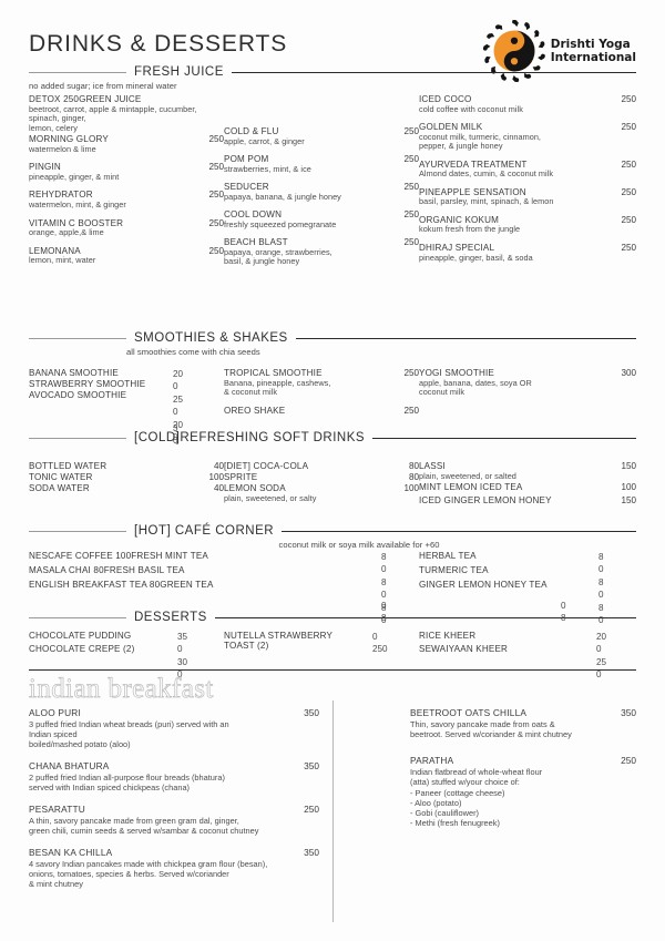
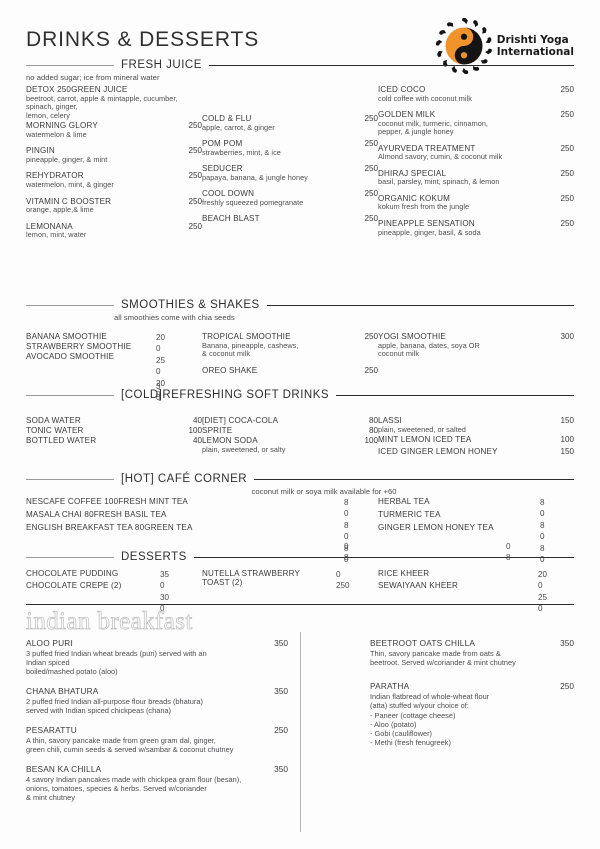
  DRINKS & DESSERTS
  Drishti Yoga
  International
  FRESH JUICE
  no added sugar; ice from mineral water
  DETOX 250GREEN JUICE
  beetroot, carrot, apple & mintapple, cucumber, spinach, ginger,
  lemon, celery
  MORNING GLORY
  250
  watermelon & lime
  PINGIN
  250
  pineapple, ginger, & mint
  REHYDRATOR
  250
  watermelon, mint, & ginger
  VITAMIN C BOOSTER
  250
  orange, apple,& lime
  LEMONANA
  250
  lemon, mint, water
  COLD & FLU
  250
  apple, carrot, & ginger
  POM POM
  250
  strawberries, mint, & ice
  SEDUCER
  250
  papaya, banana, & jungle honey
  COOL DOWN
  250
  freshly squeezed pomegranate
  BEACH BLAST
  250
- papaya, orange, strawberries,
- basil, & jungle honey
  ICED COCO
  250
  cold coffee with coconut milk
  GOLDEN MILK
  250
  coconut milk, turmeric, cinnamon,
  pepper, & jungle honey
  AYURVEDA TREATMENT
  250
- Almond dates, cumin, & coconut milk
+ Almond savory, cumin, & coconut milk
- PINEAPPLE SENSATION
+ DHIRAJ SPECIAL
  250
  basil, parsley, mint, spinach, & lemon
  ORGANIC KOKUM
  250
  kokum fresh from the jungle
- DHIRAJ SPECIAL
+ PINEAPPLE SENSATION
  250
  pineapple, ginger, basil, & soda
  SMOOTHIES & SHAKES
  all smoothies come with chia seeds
  BANANA SMOOTHIE
  STRAWBERRY SMOOTHIE
  AVOCADO SMOOTHIE
  20
  0
  25
  0
  20
  0
  TROPICAL SMOOTHIE
  250
  Banana, pineapple, cashews,
  & coconut milk
  OREO SHAKE
  250
  YOGI SMOOTHIE
  300
  apple, banana, dates, soya OR
  coconut milk
  [COLD]REFRESHING SOFT DRINKS
- BOTTLED WATER
+ SODA WATER
  40
  TONIC WATER
  100
- SODA WATER
+ BOTTLED WATER
  40
  [DIET] COCA-COLA
  80
  SPRITE
  80
  LEMON SODA
  100
  plain, sweetened, or salty
  LASSI
  150
  plain, sweetened, or salted
  MINT LEMON ICED TEA
  100
  ICED GINGER LEMON HONEY
  150
  3
  0
  [HOT] CAFÉ CORNER
  coconut milk or soya milk available for +60
  NESCAFE COFFEE 100FRESH MINT TEA
  MASALA CHAI 80FRESH BASIL TEA
  ENGLISH BREAKFAST TEA 80GREEN TEA
  8
  0
  8
  0
  8
  0
  HERBAL TEA
  TURMERIC TEA
  GINGER LEMON HONEY TEA
  8
  0
  8
  0
  8
  0
  DESSERTS
  CHOCOLATE PUDDING
  CHOCOLATE CREPE (2)
  35
  0
  30
  0
  NUTELLA STRAWBERRY
  TOAST (2)
  0
  250
  RICE KHEER
  SEWAIYAAN KHEER
  20
  0
  25
  0
  0
  8
  0
  8
  indian breakfast
  ALOO PURI
  350
  3 puffed fried Indian wheat breads (puri) served with an
  Indian spiced
  boiled/mashed potato (aloo)
  CHANA BHATURA
  350
  2 puffed fried Indian all-purpose flour breads (bhatura)
  served with Indian spiced chickpeas (chana)
  PESARATTU
  250
  A thin, savory pancake made from green gram dal, ginger,
  green chili, cumin seeds & served w/sambar & coconut chutney
  BESAN KA CHILLA
  350
  4 savory Indian pancakes made with chickpea gram flour (besan),
  onions, tomatoes, species & herbs. Served w/coriander
  & mint chutney
  BEETROOT OATS CHILLA
  350
  Thin, savory pancake made from oats &
  beetroot. Served w/coriander & mint chutney
  PARATHA
  250
  Indian flatbread of whole-wheat flour
  (atta) stuffed w/your choice of:
  - Paneer (cottage cheese)
  - Aloo (potato)
  - Gobi (cauliflower)
  - Methi (fresh fenugreek)
